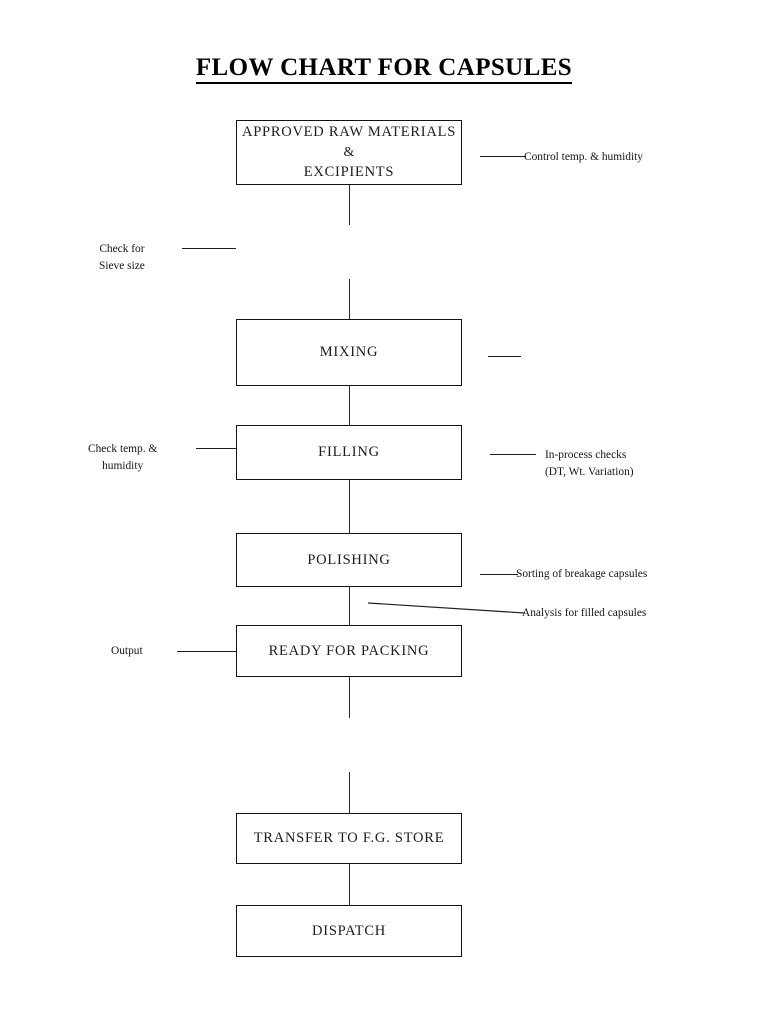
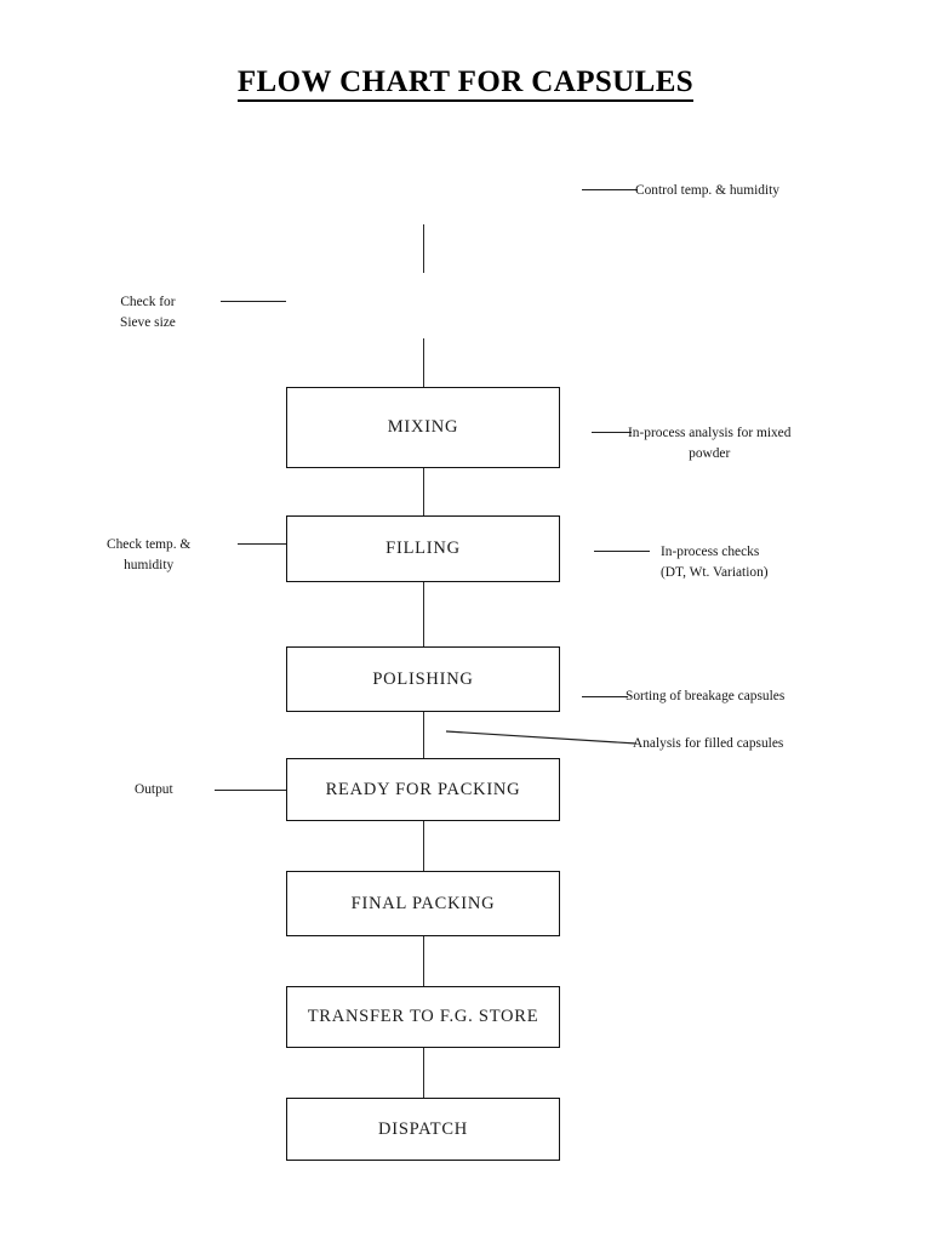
  FLOW CHART FOR CAPSULES
- APPROVED RAW MATERIALS
- &
- EXCIPIENTS
  MIXING
  FILLING
  POLISHING
  READY FOR PACKING
+ FINAL PACKING
  TRANSFER TO F.G. STORE
  DISPATCH
  Control temp. & humidity
+ In-process analysis for mixed
+ powder
  In-process checks
  (DT, Wt. Variation)
  Sorting of breakage capsules
  Analysis for filled capsules
  Check for
  Sieve size
  Check temp. &
  humidity
  Output
